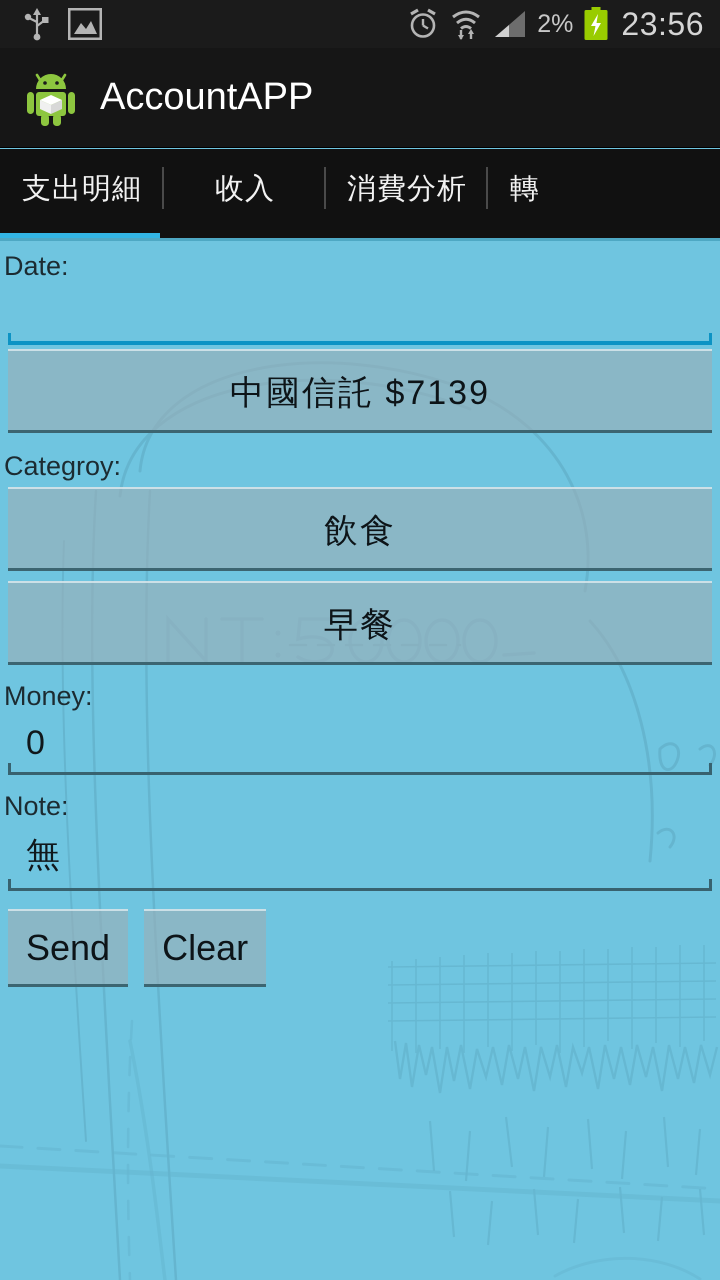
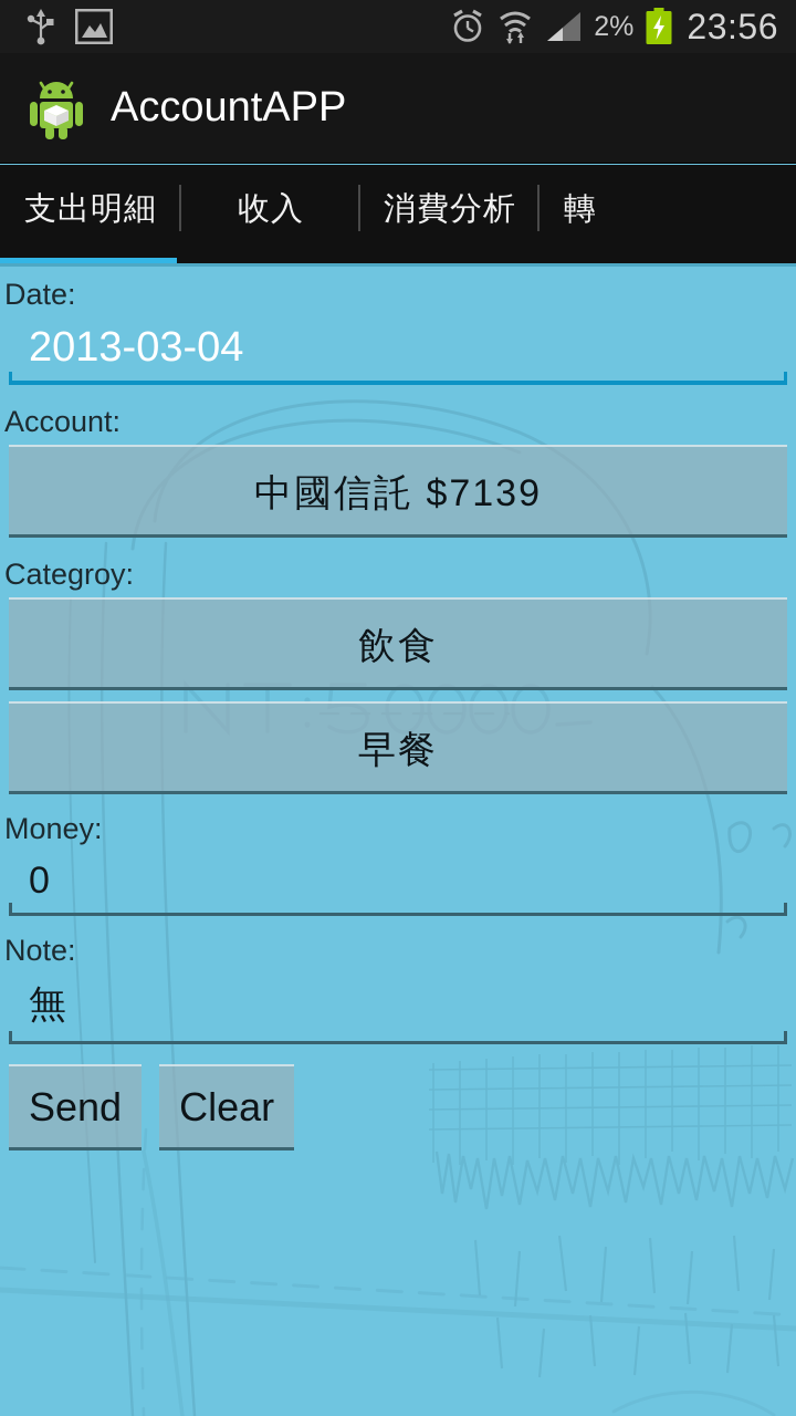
  2%
  23:56
  AccountAPP
  支出明細
  收入
  消費分析
  轉
  Date:
+ 2013-03-04
+ Account:
  中國信託 $7139
  Categroy:
  飲食
  早餐
  Money:
  0
  Note:
  無
  Send
  Clear
